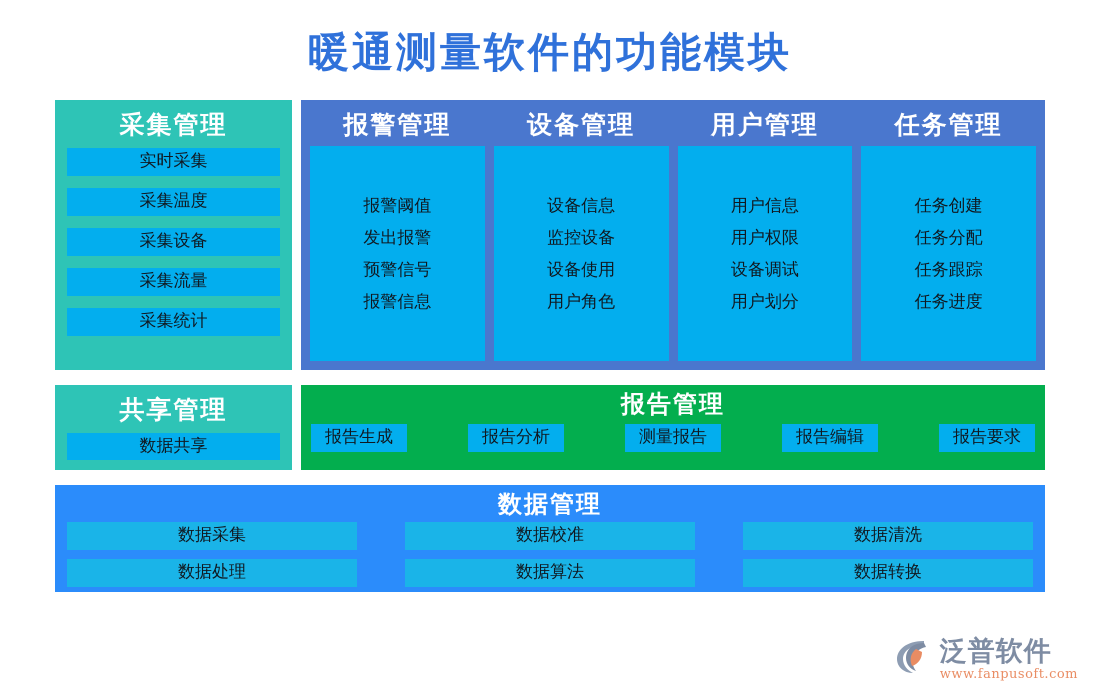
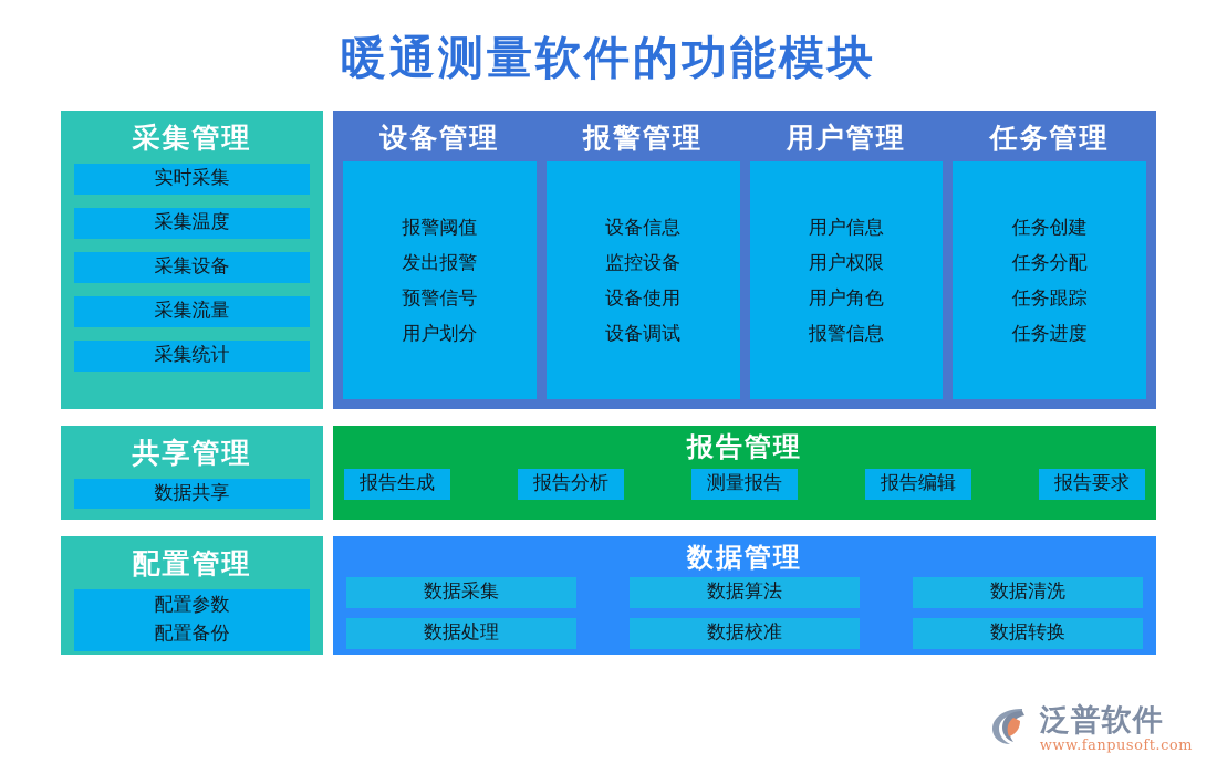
  暖通测量软件的功能模块
  采集管理
  实时采集
  采集温度
  采集设备
  采集流量
  采集统计
- 报警管理
+ 设备管理
  报警阈值
  发出报警
  预警信号
- 报警信息
+ 用户划分
- 设备管理
+ 报警管理
  设备信息
  监控设备
  设备使用
- 用户角色
+ 设备调试
  用户管理
  用户信息
  用户权限
- 设备调试
+ 用户角色
- 用户划分
+ 报警信息
  任务管理
  任务创建
  任务分配
  任务跟踪
  任务进度
  共享管理
  数据共享
  报告管理
  报告生成
  报告分析
  测量报告
  报告编辑
  报告要求
+ 配置管理
+ 配置参数
+ 配置备份
  数据管理
  数据采集
- 数据校准
+ 数据算法
  数据清洗
  数据处理
- 数据算法
+ 数据校准
  数据转换
  泛普软件
  www.fanpusoft.com
